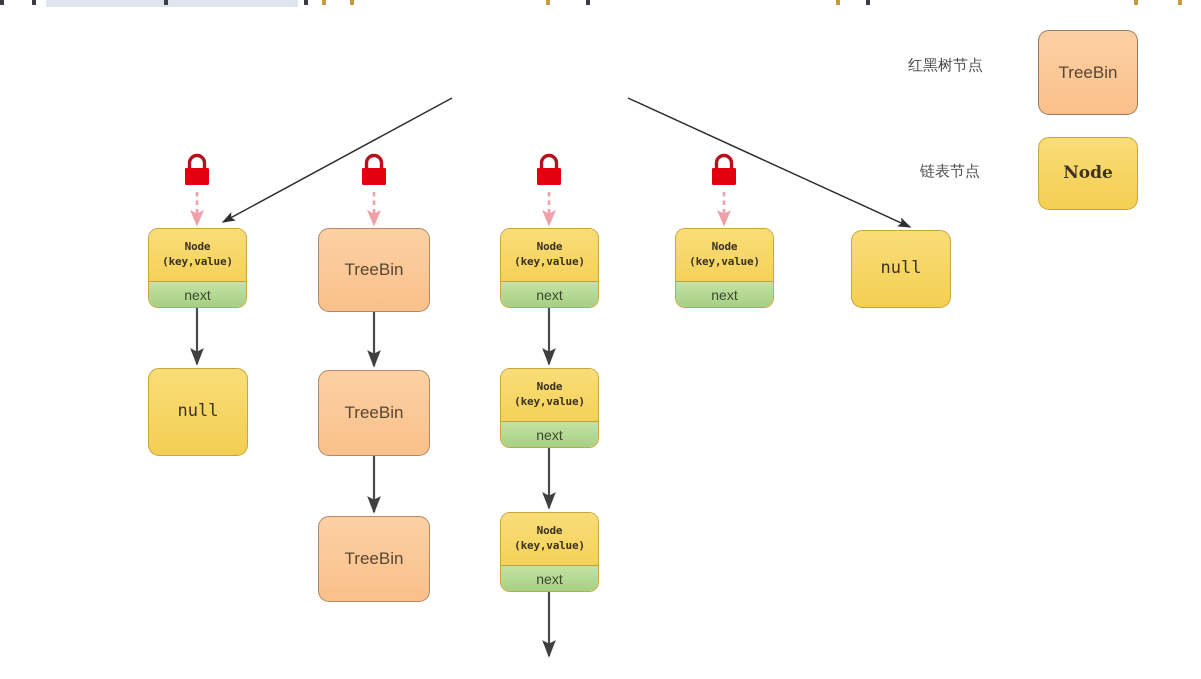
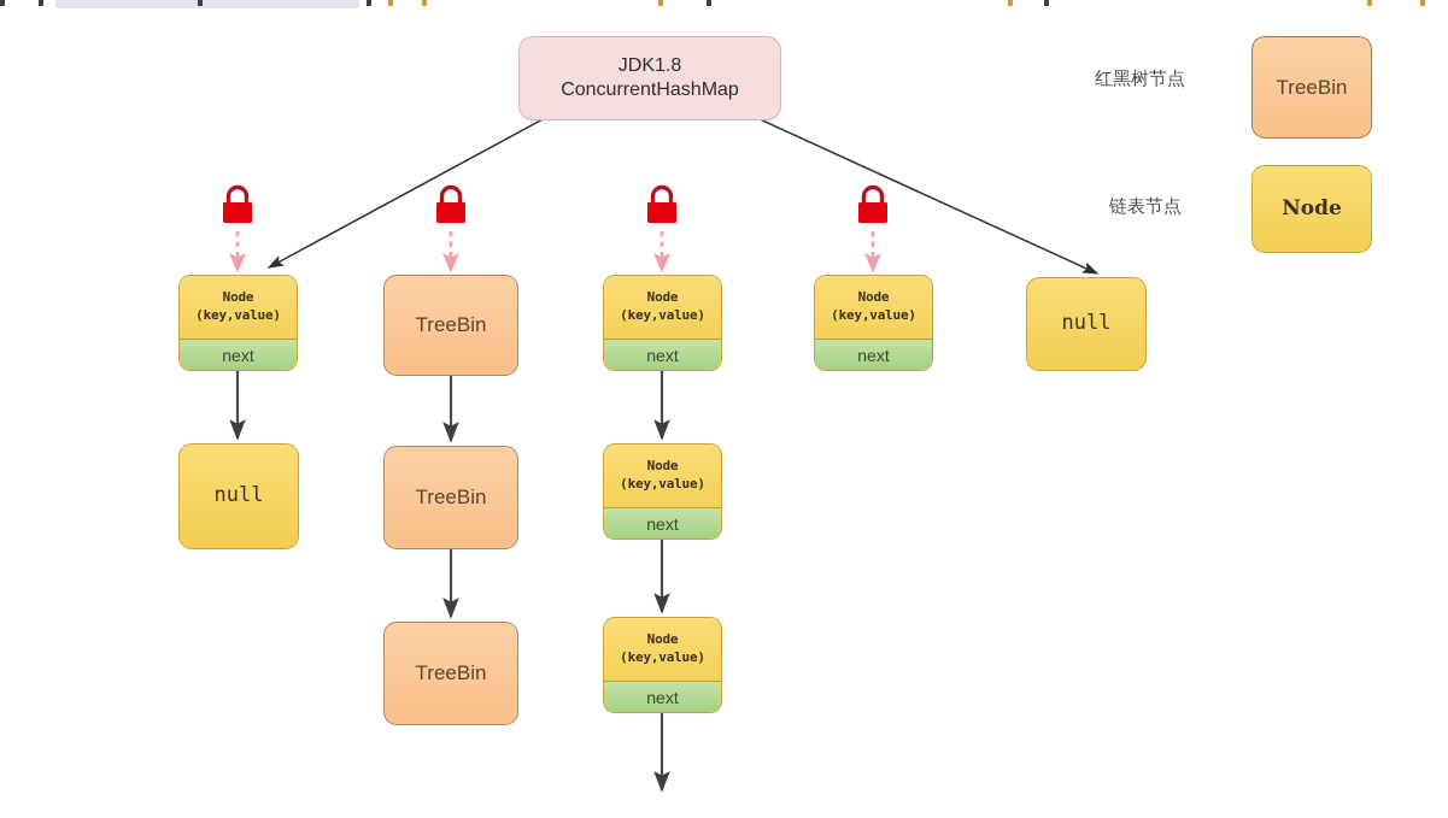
+ JDK1.8
+ ConcurrentHashMap
  Node
  (key,value)
  next
  null
  TreeBin
  TreeBin
  TreeBin
  Node
  (key,value)
  next
  Node
  (key,value)
  next
  Node
  (key,value)
  next
  Node
  (key,value)
  next
  null
  红黑树节点
  TreeBin
  链表节点
  Node
